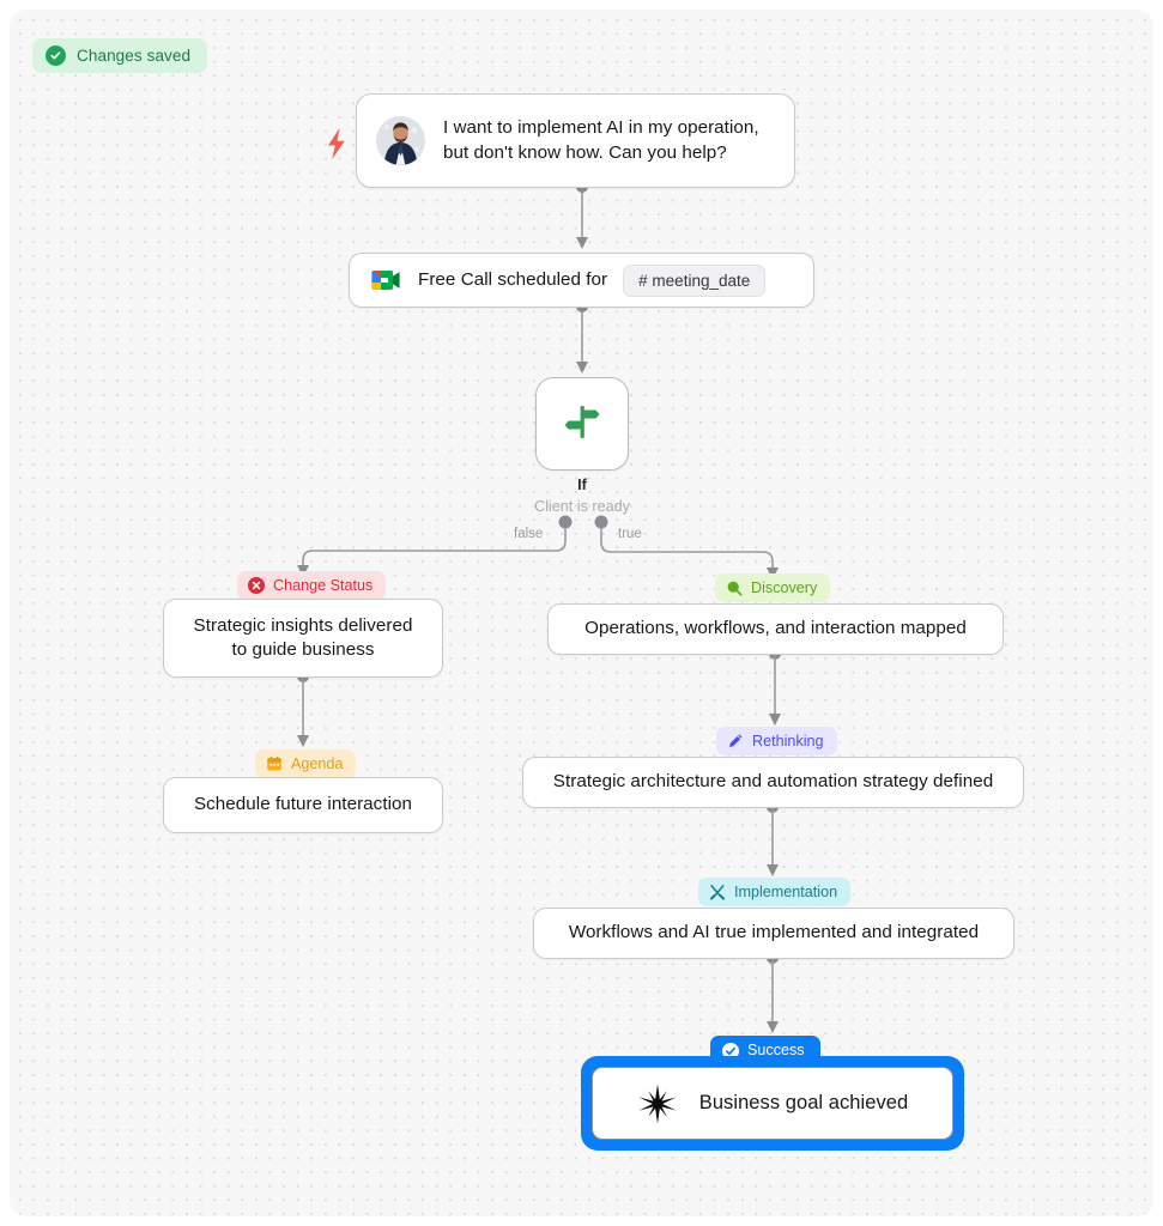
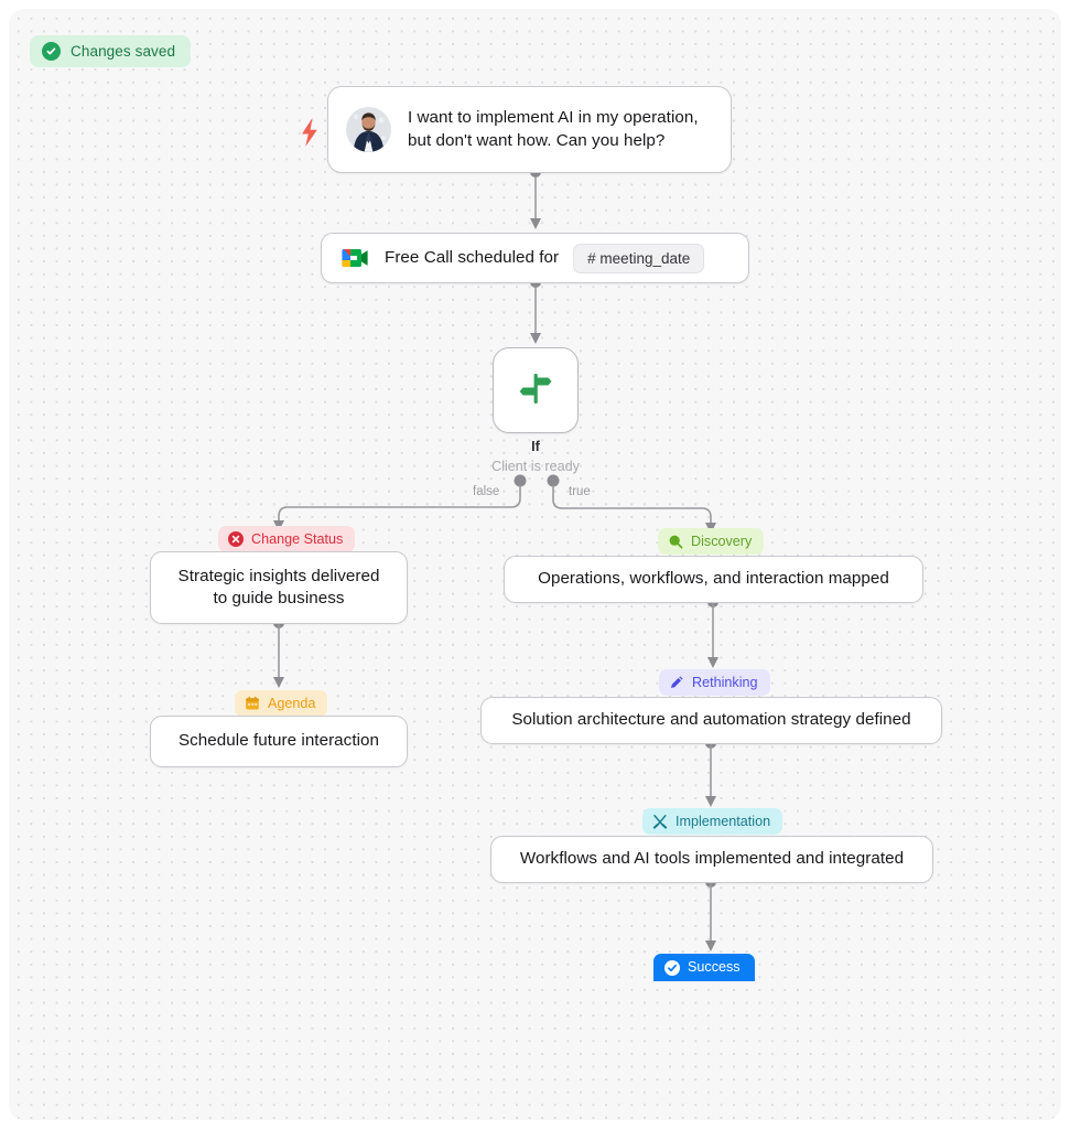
  false
  true
  Changes saved
  I want to implement AI in my operation,
- but don't know how. Can you help?
+ but don't want how. Can you help?
  Free Call scheduled for
  # meeting_date
  If
  Client is ready
  Change Status
  Discovery
  Agenda
  Rethinking
  Implementation
  Success
  Strategic insights delivered
  to guide business
  Schedule future interaction
  Operations, workflows, and interaction mapped
- Strategic architecture and automation strategy defined
+ Solution architecture and automation strategy defined
- Workflows and AI true implemented and integrated
+ Workflows and AI tools implemented and integrated
- Business goal achieved
